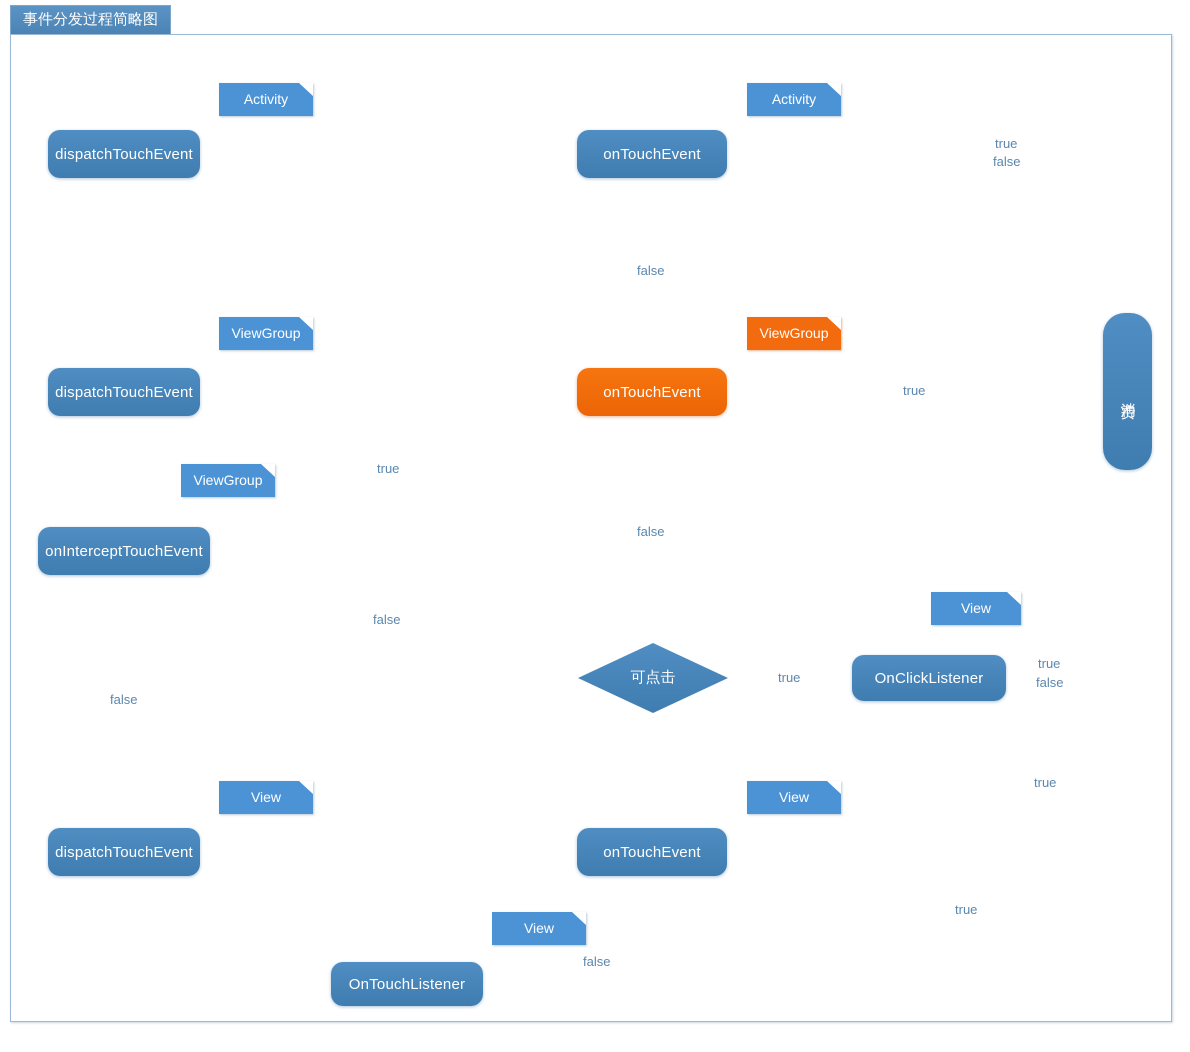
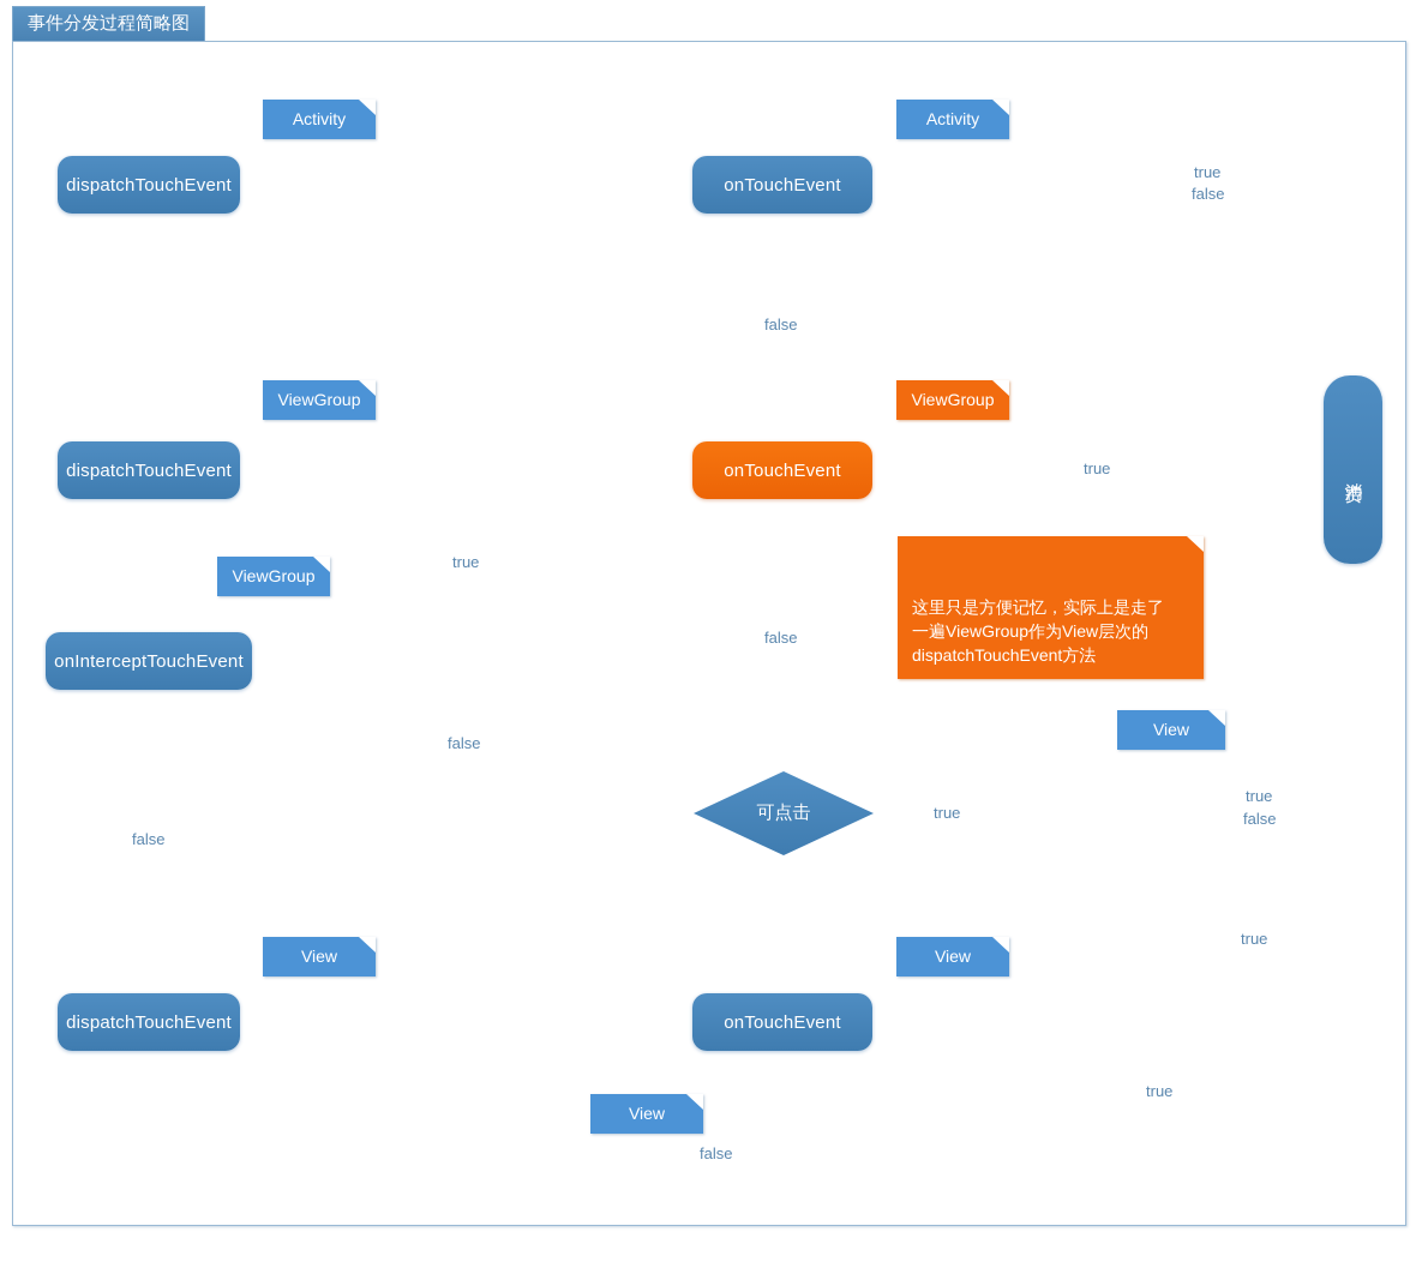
  事件分发过程简略图
  dispatchTouchEvent
  onTouchEvent
  dispatchTouchEvent
  onTouchEvent
  onInterceptTouchEvent
  可点击
- OnClickListener
  dispatchTouchEvent
  onTouchEvent
- OnTouchListener
  Activity
  Activity
  ViewGroup
  ViewGroup
  ViewGroup
  View
  View
  View
  View
+ 这里只是方便记忆，实际上是走了
+ 一遍ViewGroup作为View层次的
+ dispatchTouchEvent方法
  true
  false
  false
  true
  true
  false
  false
  false
  true
  true
  false
  true
  true
  false
